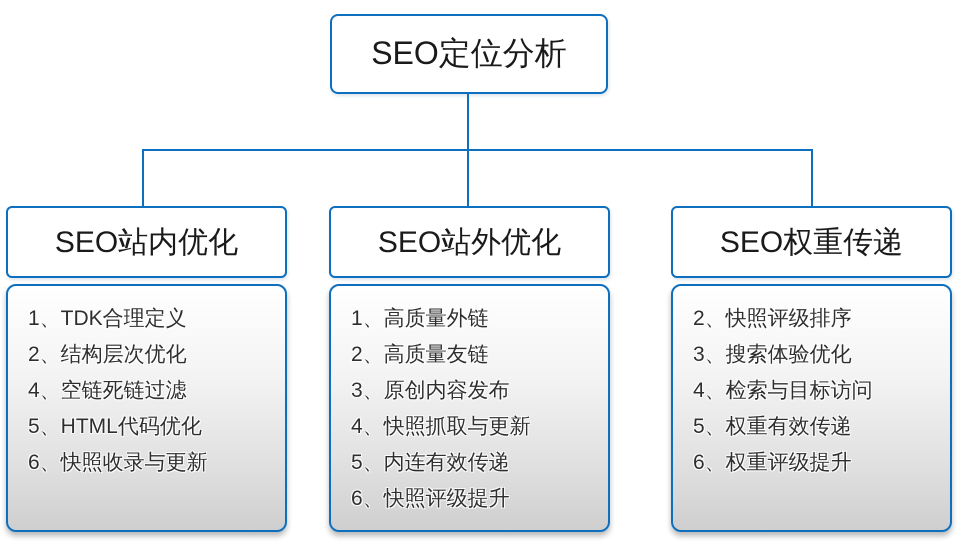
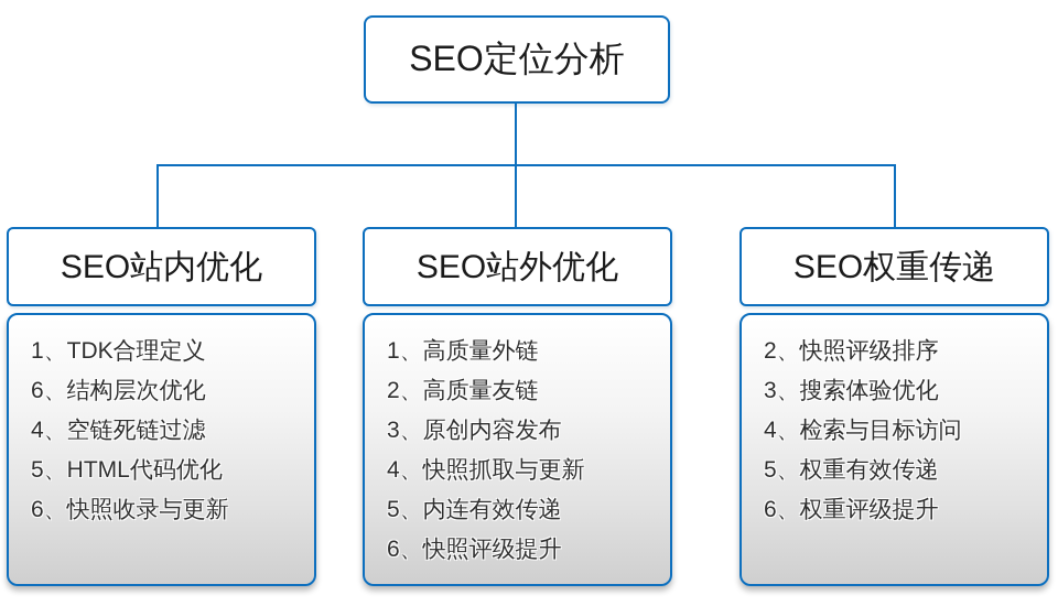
  SEO定位分析
  SEO站内优化
  1、TDK合理定义
- 2、结构层次优化
+ 6、结构层次优化
  4、空链死链过滤
  5、HTML代码优化
  6、快照收录与更新
  SEO站外优化
  1、高质量外链
  2、高质量友链
  3、原创内容发布
  4、快照抓取与更新
  5、内连有效传递
  6、快照评级提升
  SEO权重传递
  2、快照评级排序
  3、搜索体验优化
  4、检索与目标访问
  5、权重有效传递
  6、权重评级提升
